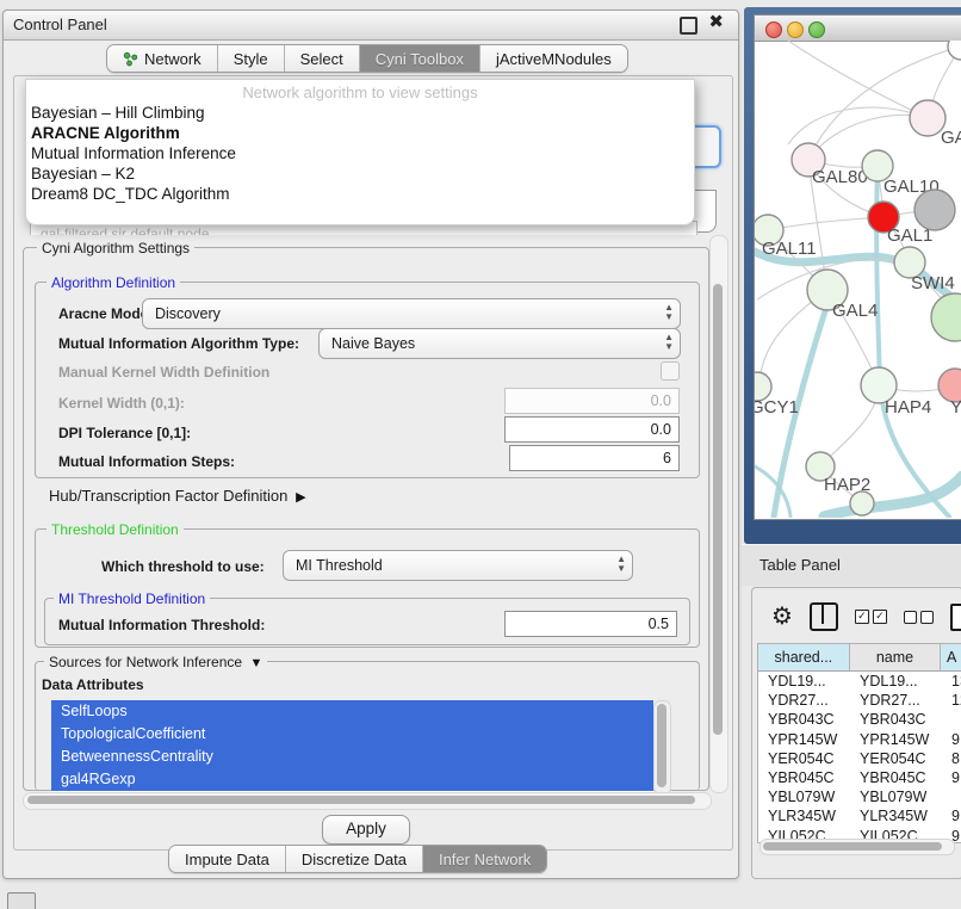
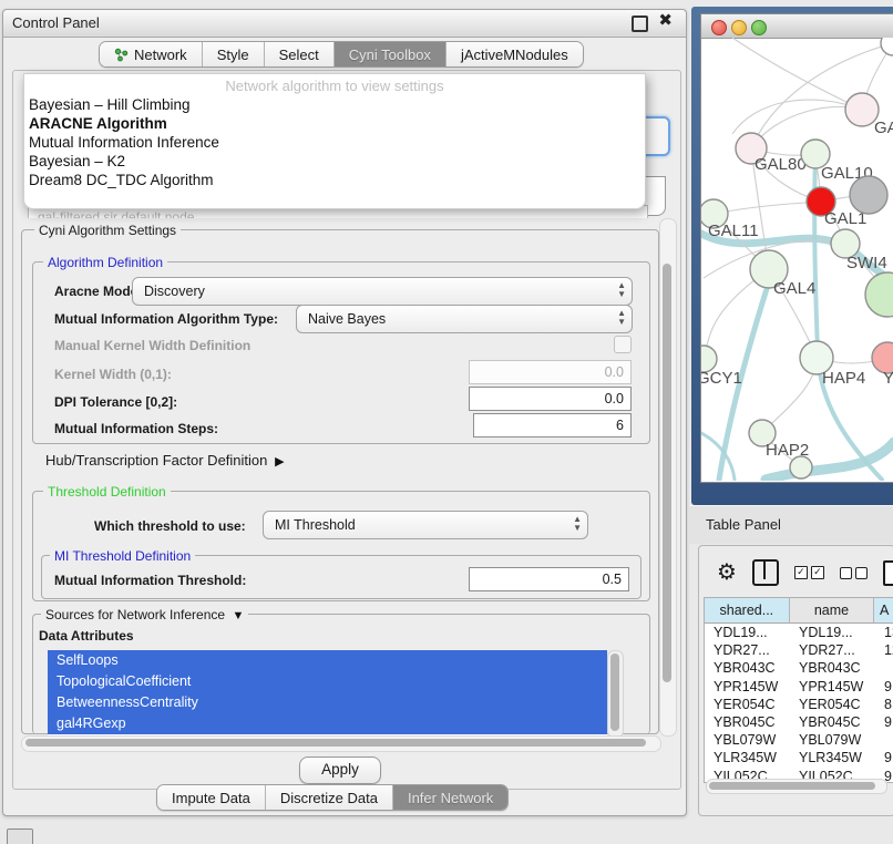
  Control Panel
  ✖
  Network
  Style
  Select
  Cyni Toolbox
  jActiveMNodules
  gal-filtered sir default node
  Cyni Algorithm Settings
  Algorithm Definition
  Aracne Mod
  Discovery
  ▲
  ▼
  Mutual Information Algorithm Type:
  Naive Bayes
  ▲
  ▼
  Manual Kernel Width Definition
  Kernel Width (0,1):
  0.0
- DPI Tolerance [0,1]:
+ DPI Tolerance [0,2]:
  0.0
  Mutual Information Steps:
  6
  Hub/Transcription Factor Definition ▶
  Threshold Definition
  Which threshold to use:
  MI Threshold
  ▲
  ▼
  MI Threshold Definition
  Mutual Information Threshold:
  0.5
  Sources for Network Inference ▼
  Data Attributes
  SelfLoops
  TopologicalCoefficient
  BetweennessCentrality
  gal4RGexp
  Apply
  Impute Data
  Discretize Data
  Infer Network
  Network algorithm to view settings
  Bayesian – Hill Climbing
  ARACNE Algorithm
  Mutual Information Inference
  Bayesian – K2
  Dream8 DC_TDC Algorithm
  GAL80
  GAL10
  GAL1
  GAL11
  SWI4
  GAL4
  GCY1
  HAP4
  Y
  HAP2
  Table Panel
  ⚙
  ✓
  ✓
  shared...
  name
  A
  YDL19...
  YDL19...
  YDR27...
  YDR27...
  YBR043C
  YBR043C
  YPR145W
  YPR145W
  YER054C
  YER054C
  YBR045C
  YBR045C
  YBL079W
  YBL079W
  YLR345W
  YLR345W
  YIL052C
  YIL052C
